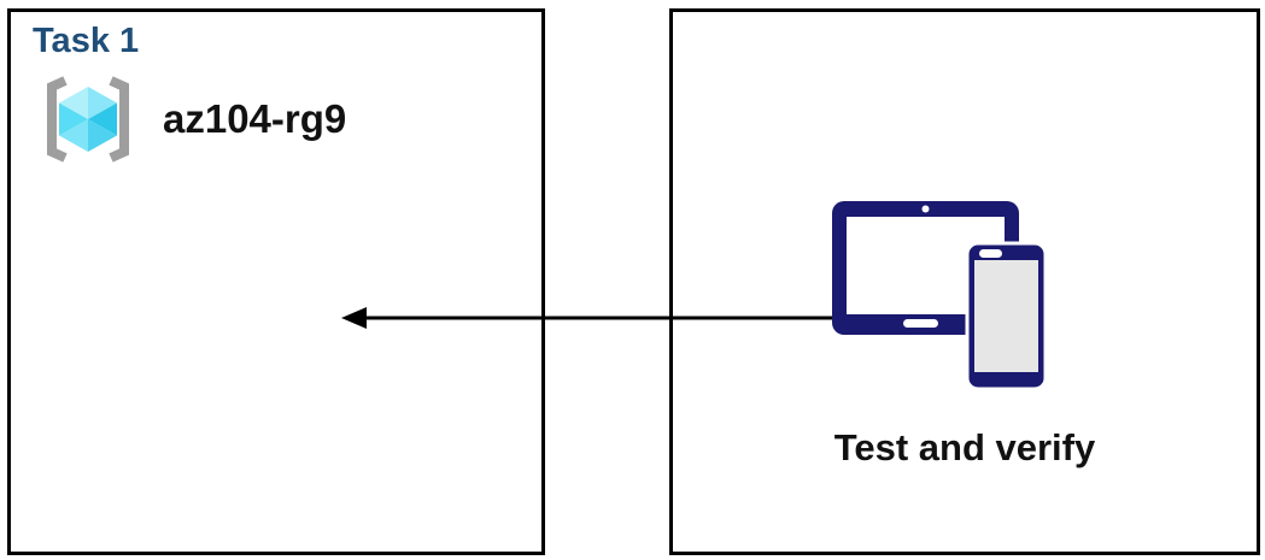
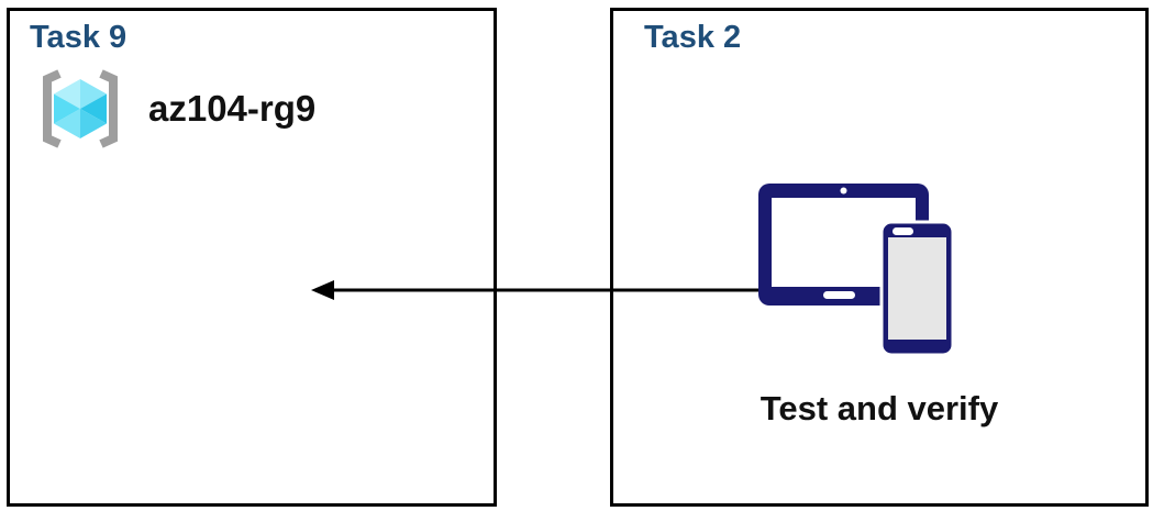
- Task 1
+ Task 9
  az104-rg9
+ Task 2
  Test and verify
